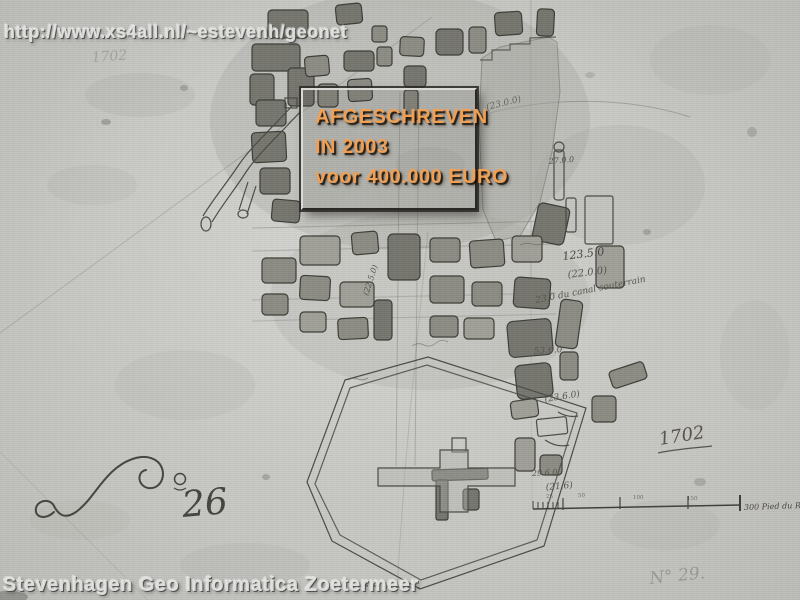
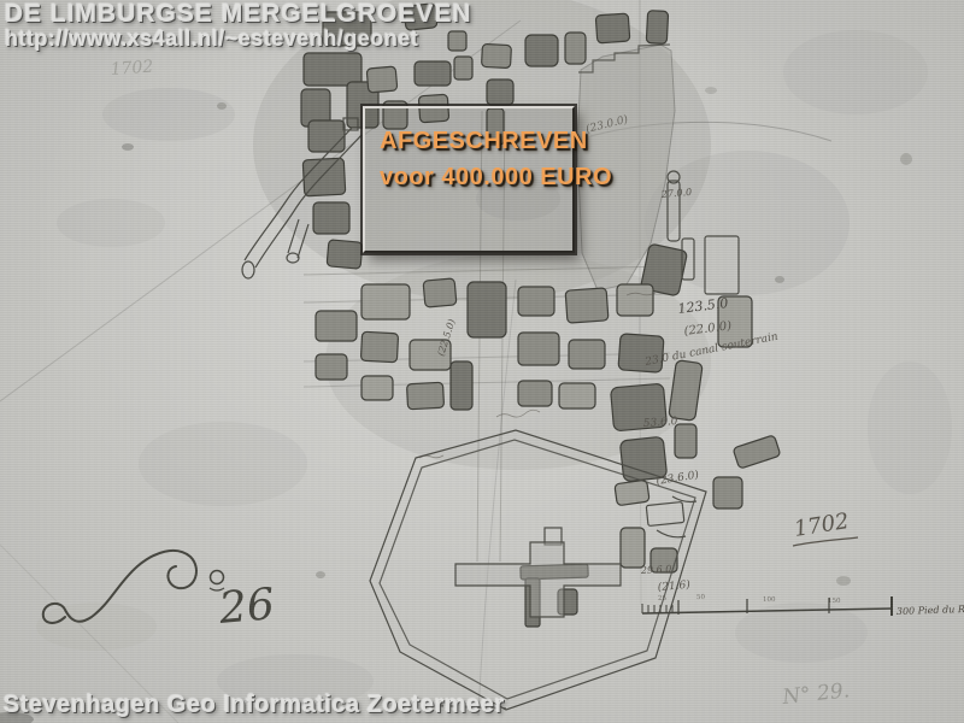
+ DE LIMBURGSE MERGELGROEVEN
  http://www.xs4all.nl/~estevenh/geonet
  Stevenhagen Geo Informatica Zoetermeer
  AFGESCHREVEN
- IN 2003
  voor 400.000 EURO
